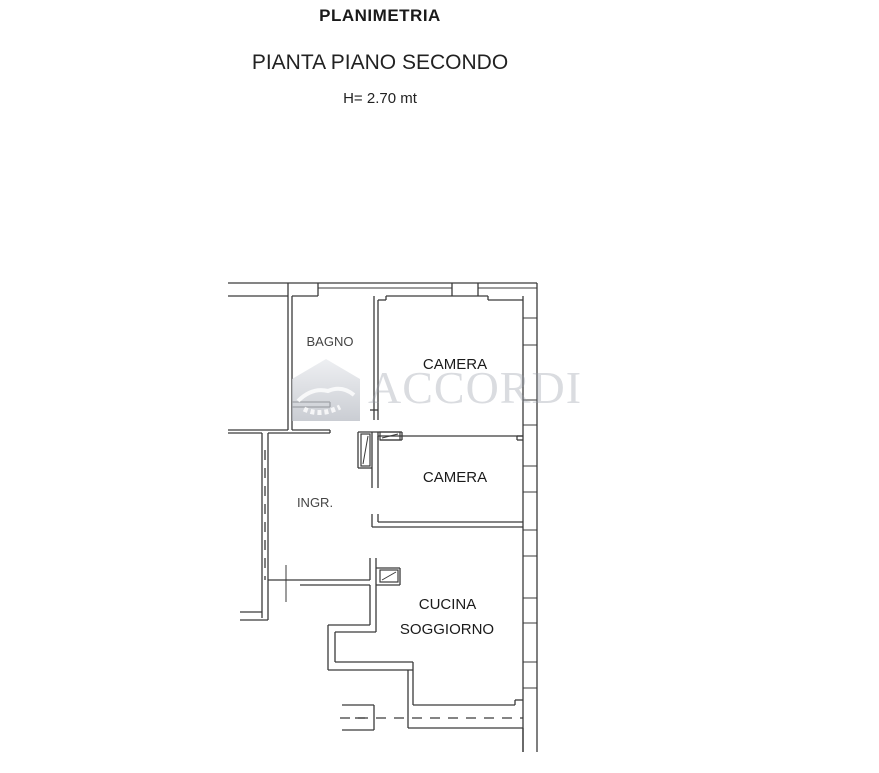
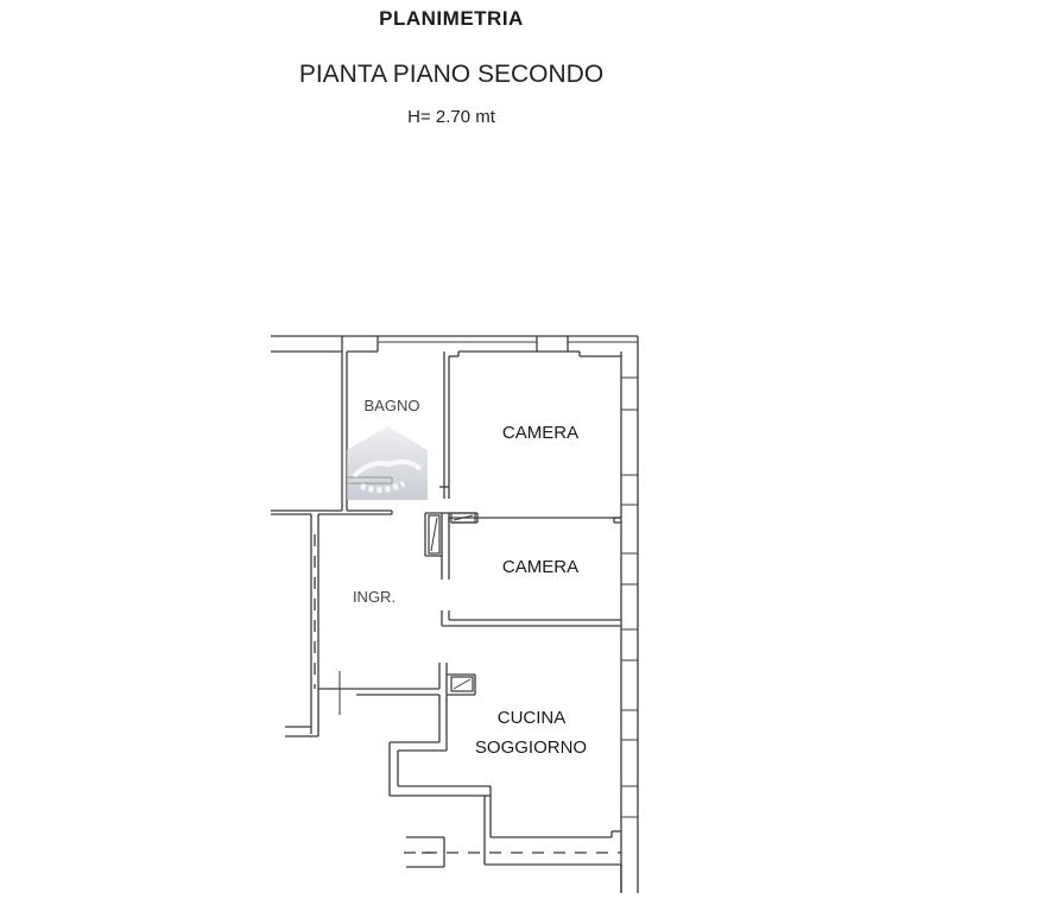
  PLANIMETRIA
  PIANTA PIANO SECONDO
  H= 2.70 mt
- ACCORDI
  BAGNO
  CAMERA
  CAMERA
  INGR.
  CUCINA
  SOGGIORNO
